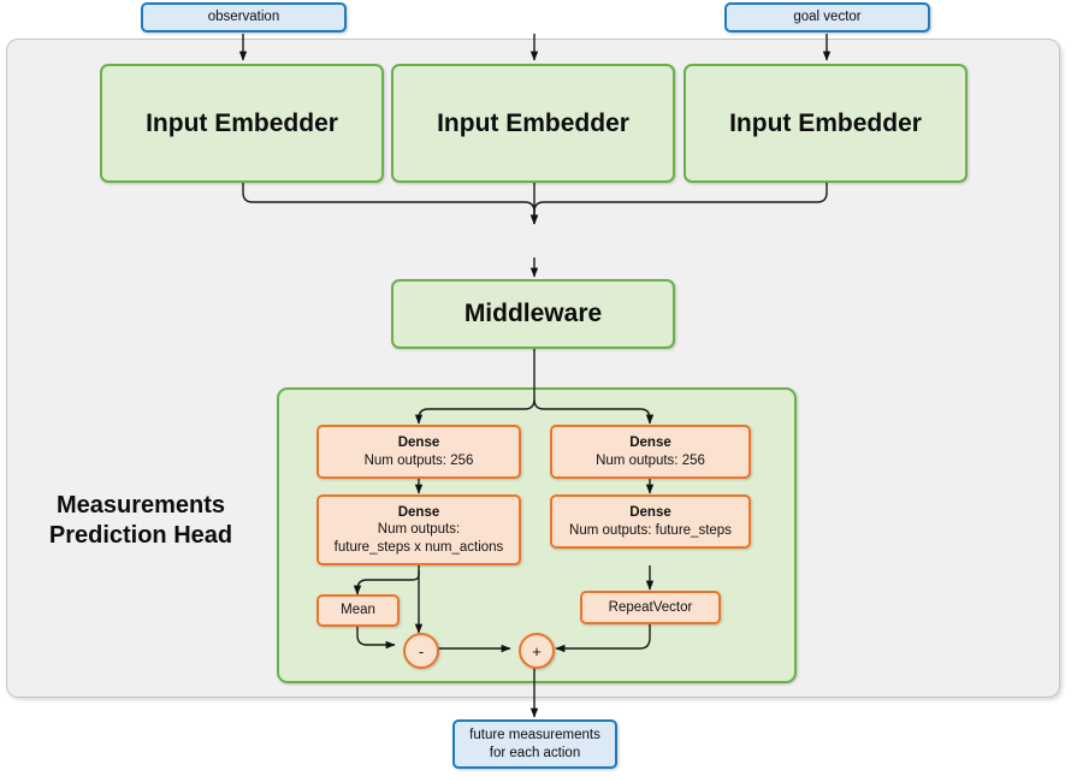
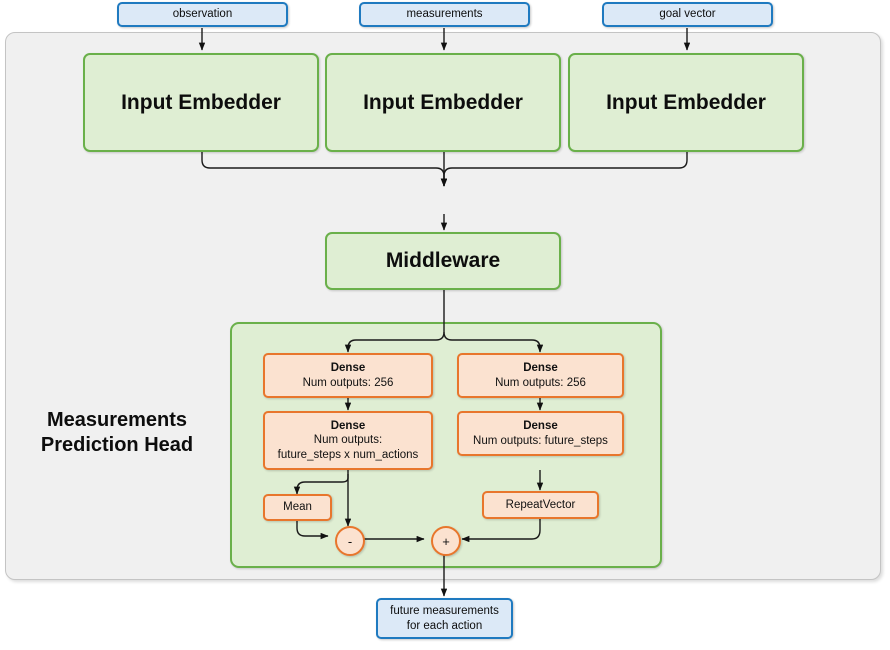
  Measurements
  Prediction Head
  observation
+ measurements
  goal vector
  Input Embedder
  Input Embedder
  Input Embedder
  Middleware
  Dense
  Num outputs: 256
  Dense
  Num outputs:
  future_steps x num_actions
  Dense
  Num outputs: 256
  Dense
  Num outputs: future_steps
  Mean
  RepeatVector
  -
  +
  future measurements
  for each action
